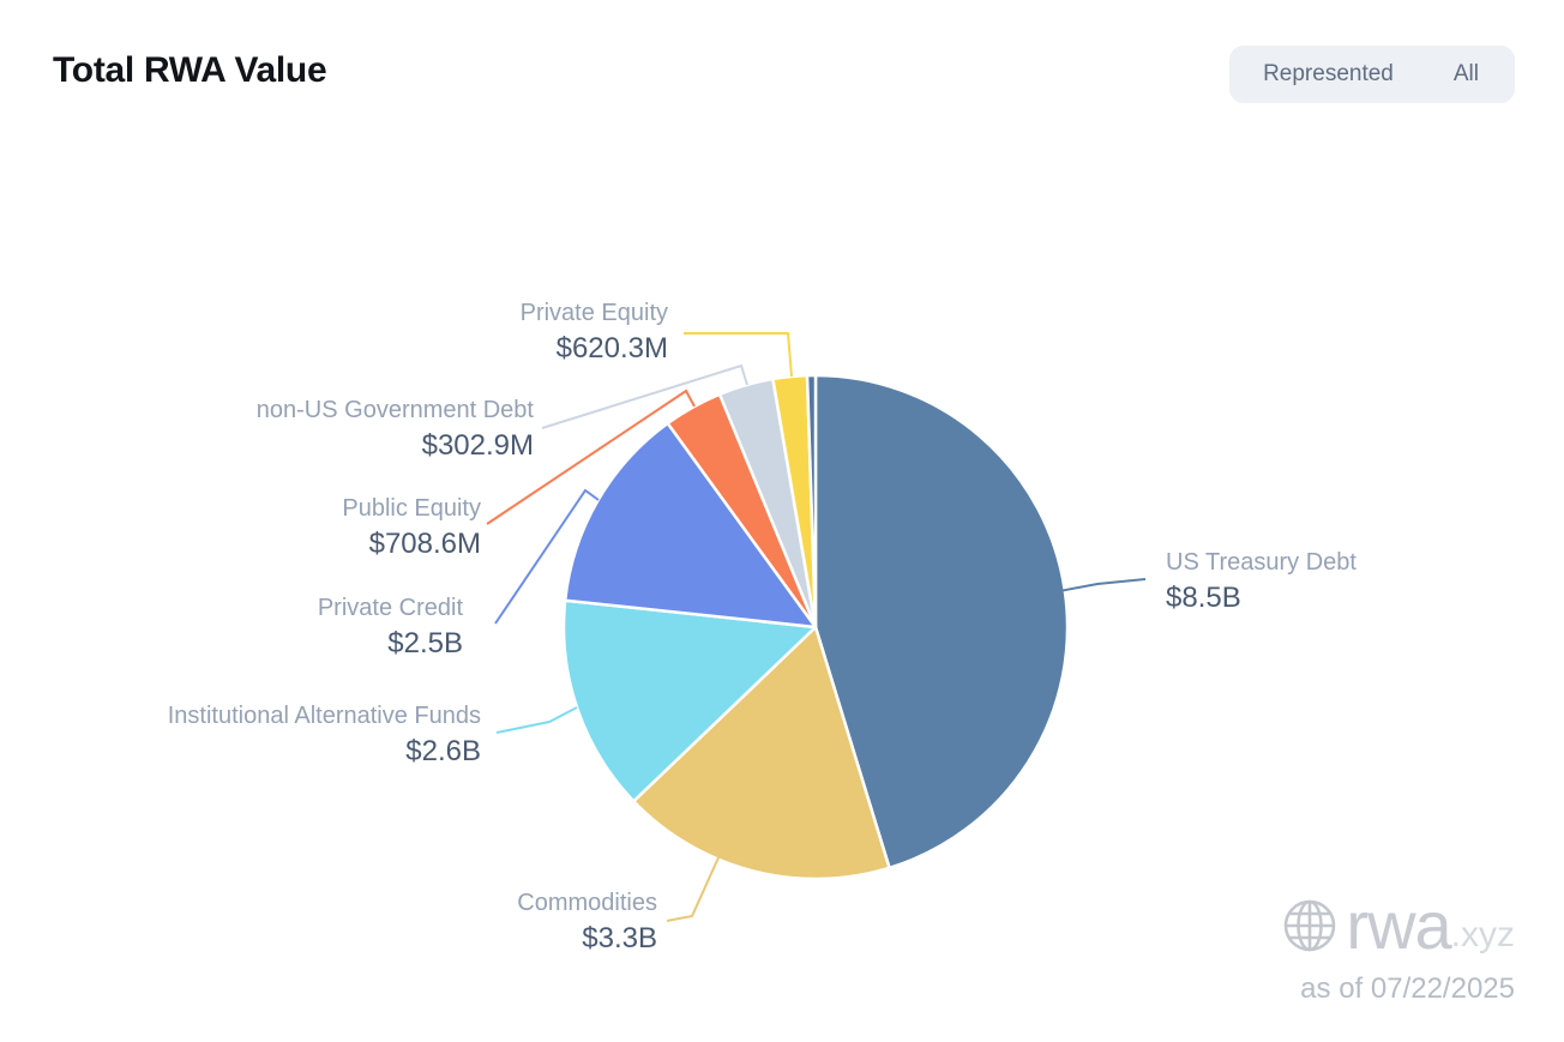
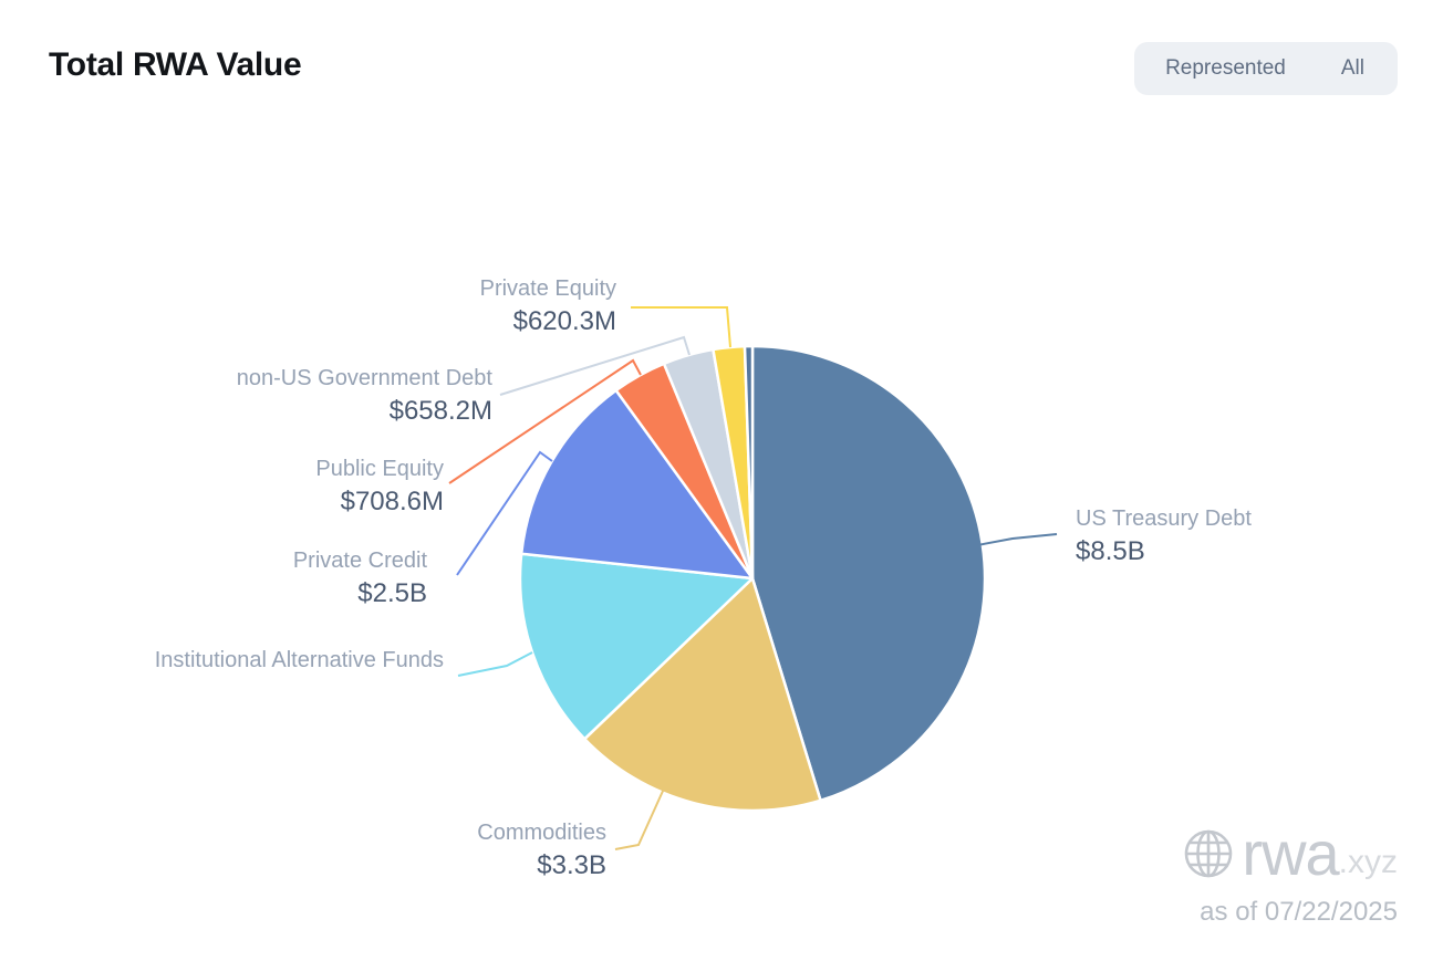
  Total RWA Value
  Represented
  All
  US Treasury Debt
  $8.5B
  Commodities
  $3.3B
  Institutional Alternative Funds
- $2.6B
  Private Credit
  $2.5B
  Public Equity
  $708.6M
  non-US Government Debt
- $302.9M
+ $658.2M
  Private Equity
  $620.3M
  rwa
  .xyz
  as of 07/22/2025
